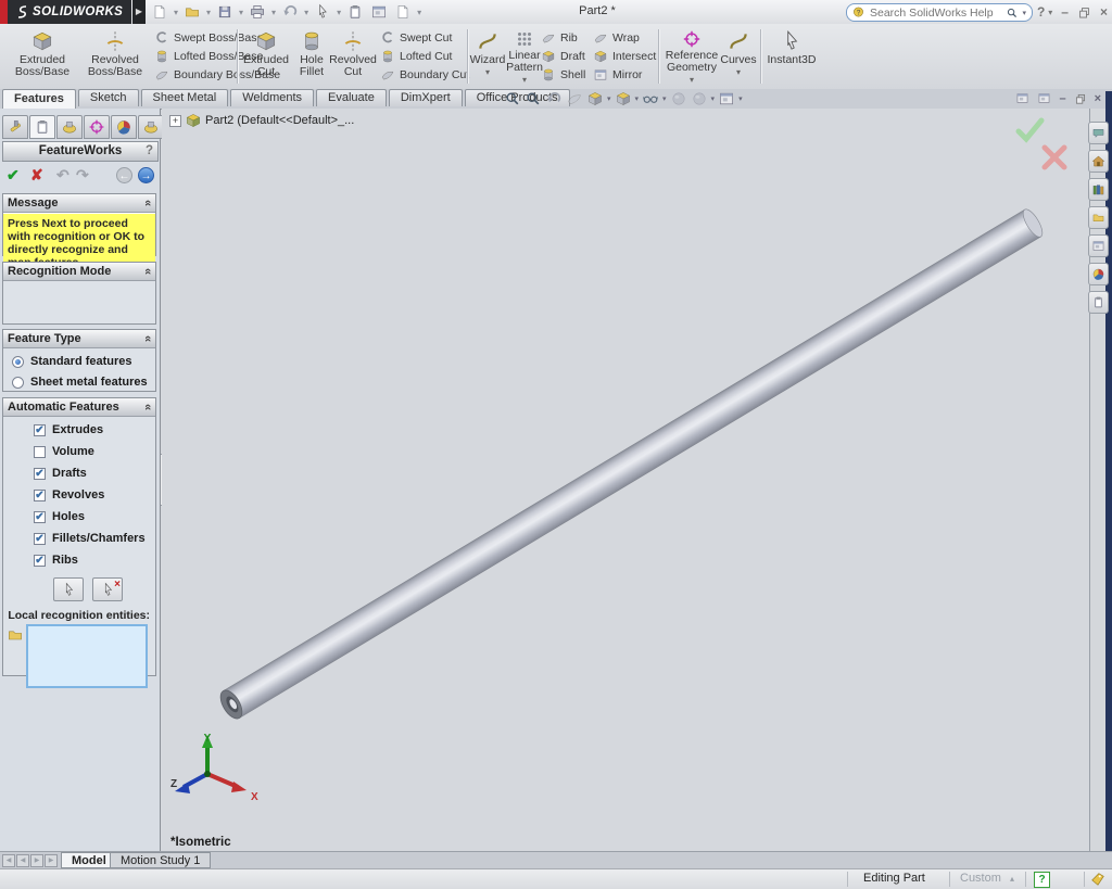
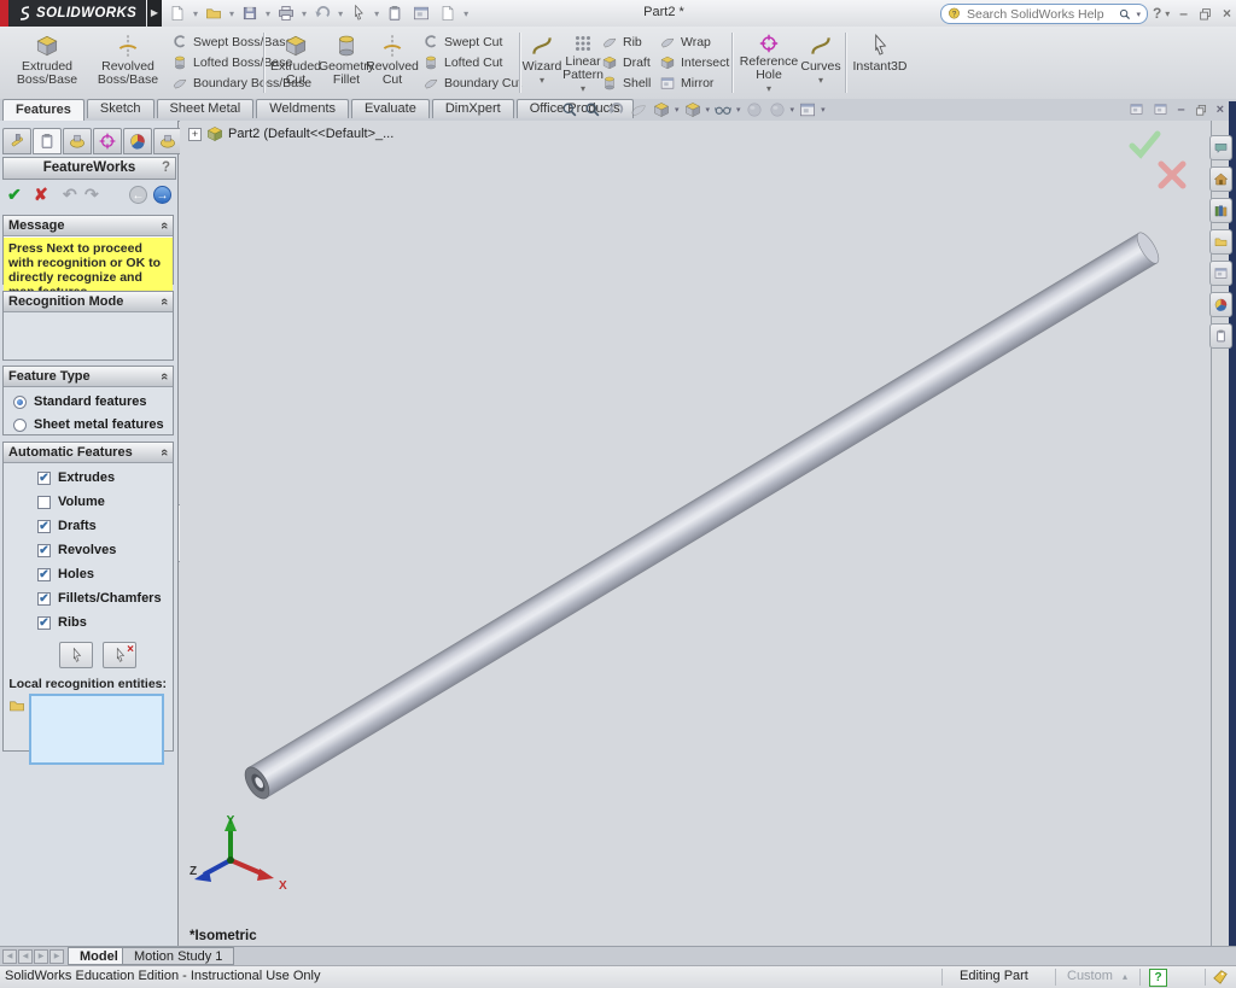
  SOLIDWORKS
  ▶
  ▾
  ▾
  ▾
  ▾
  ▾
  ▾
  ▾
  Part2 *
  Search SolidWorks Help
  ?
  ▾
  –
  ×
  Extruded
  Boss/Base
  Revolved
  Boss/Base
  Swept Boss/Bas
  Lofted Boss/Base
  Boundary Bss/Base
  Extruded
  Cut
- Hole
+ Geometry
  Fillet
  Revolved
  Cut
  Swept Cut
  Lofted Cut
  Boundary Cu
  Wizard
  ▾
  Linear
  Pattern
  ▾
  Rib
  Draft
  Shell
  Wrap
  Intersect
  Mirror
  Reference
- Geometry
+ Hole
  ▾
  Curves
  ▾
  Instant3D
  Features
  Sketch
  Sheet Metal
  Weldments
  Evaluate
  DimXpert
  Officeroducs
  –
  ×
  FeatureWorks
  ?
  ✔
  ✘
  ↶
  ↷
  ←
  →
  Message
  Press Next to proceed with recognition or OK to directly recognize and
  Recognition Mode
  Feature Type
  Standard features
  Sheet metal features
  Automatic Features
  ✔
  Extrudes
  Volume
  ✔
  Drafts
  ✔
  Revolves
  ✔
  Holes
  ✔
  Fillets/Chamfers
  ✔
  Ribs
  ×
  Local recognition entities:
  +
  Part2 (Default<<Default>_...
  Y
  X
  Z
  *Isometric
  Model
  Motion Study 1
+ SolidWorks Education Edition - Instructional Use Only
  Editing Part
  Custom
  ▴
  ?
